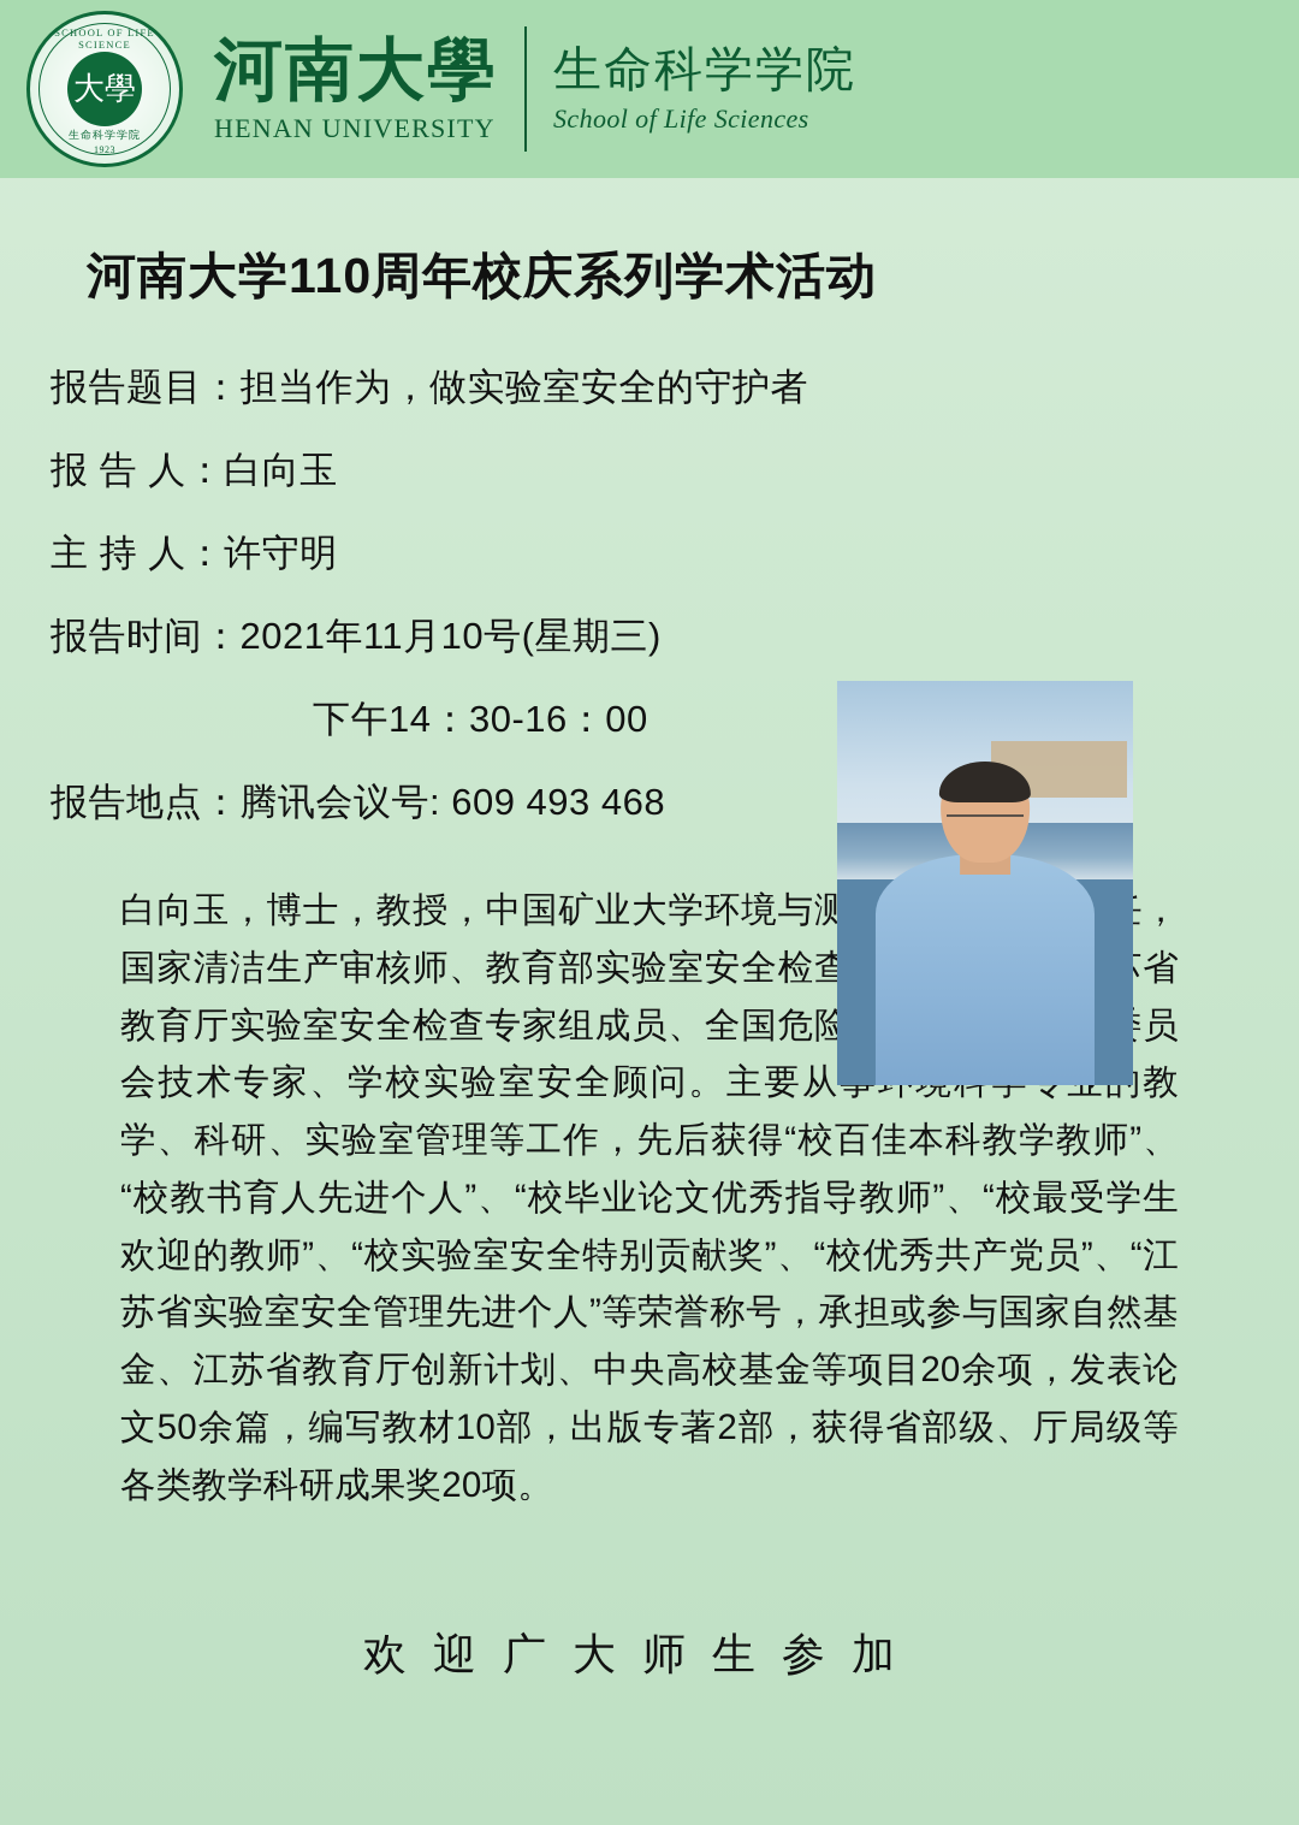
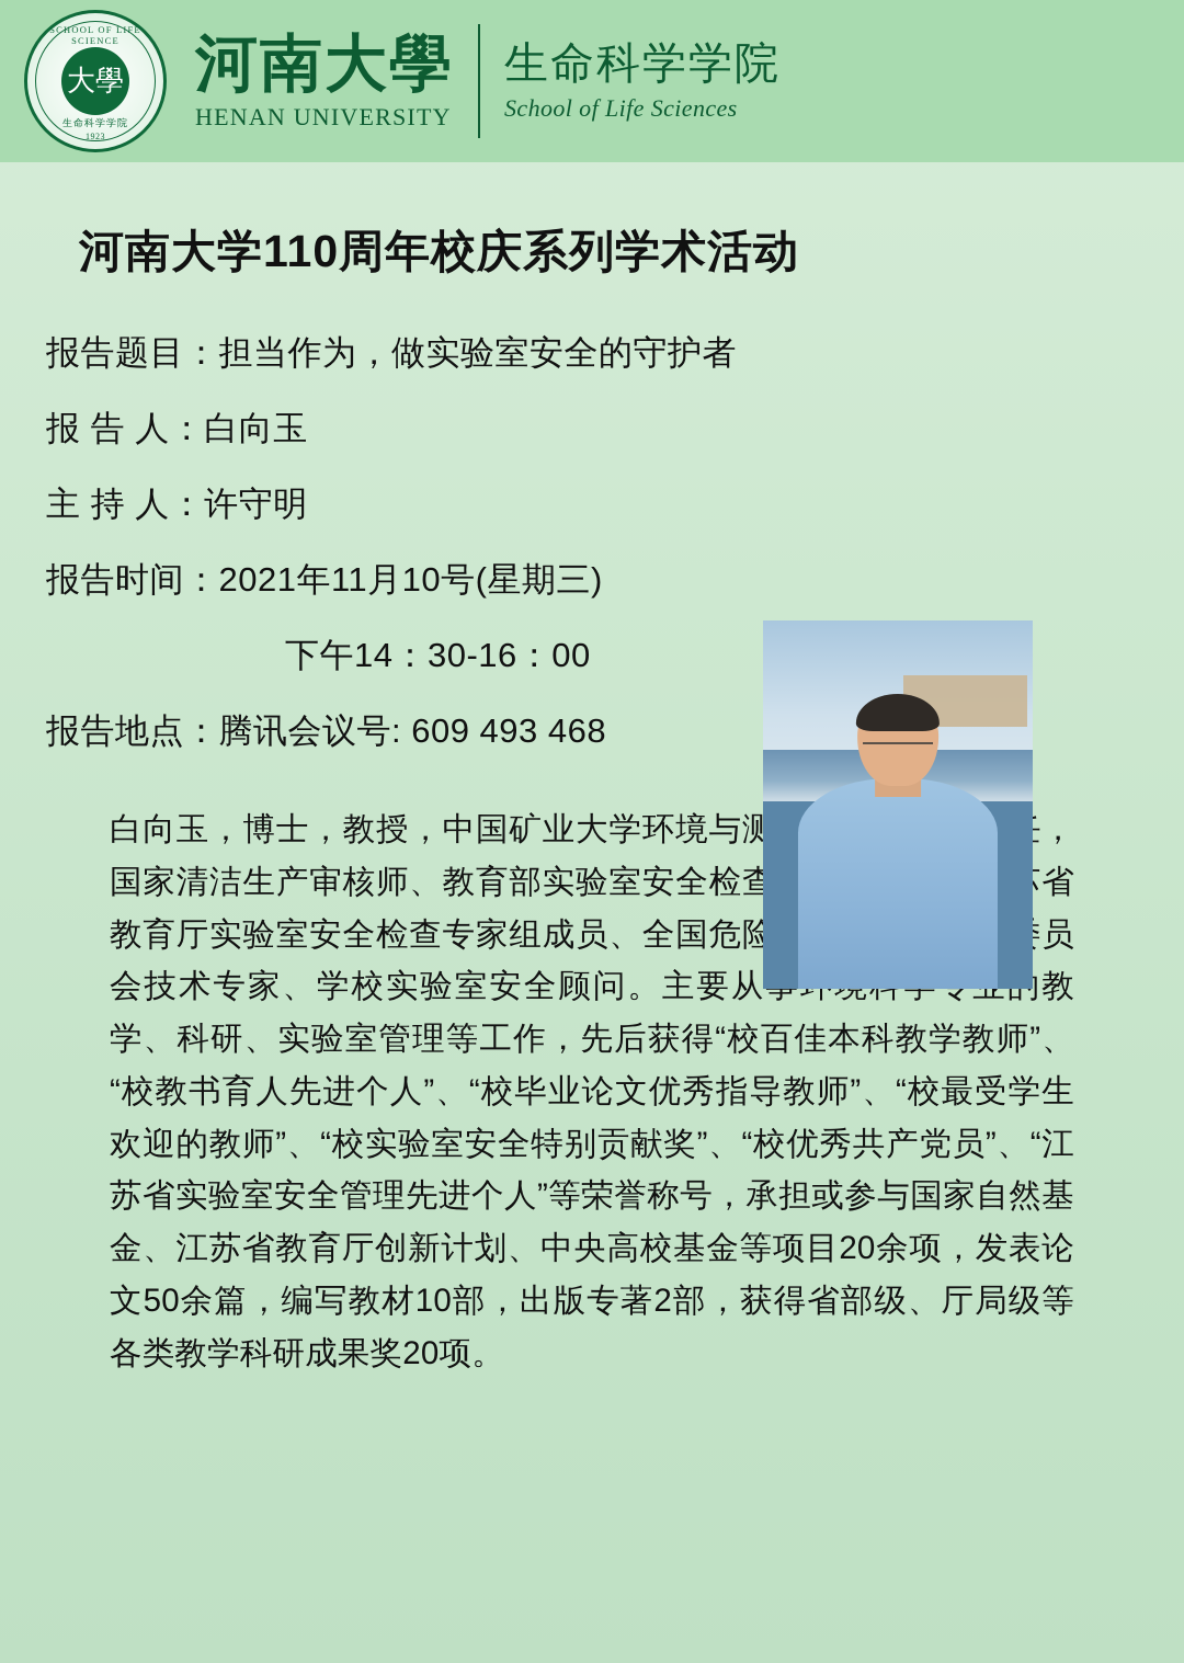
  SCHOOL OF LIFE SCIENCE
  大學
  生命科学学院
  1923
  河南大學
  HENAN UNIVERSITY
  生命科学学院
  School of Life Sciences
  河南大学110周年校庆系列学术活动
  报告题目：担当作为，做实验室安全的守护者
  报 告 人：白向玉
  主 持 人：许守明
  报告时间：2021年11月10号(星期三)
  下午14：30-16：00
  报告地点：腾讯会议号: 609 493 468
  白向玉，博士，教授，中国矿业大学环境与测，国家清洁生产审核师、教育部实验室安全检查省教育厅实验室安全检查专家组成员、全国危险员会技术专家、学校实验室安全顾问。主要从教学、科研、实验室管理等工作，先后获得“校百佳本科教学教师”、“校教书育人先进个人”、“校毕业论文优秀指导教师”、“校最受学生欢迎的教师”、“校实验室安全特别贡献奖”、“校优秀共产党员”、“江苏省实验室安全管理先进个人”等荣誉称号，承担或参与国家自然基金、江苏省教育厅创新计划、中央高校基金等项目20余项，发表论文50余篇，编写教材10部，出版专著2部，获得省部级、厅局级等各类教学科研成果奖20项。
- 欢迎广大师生参加
